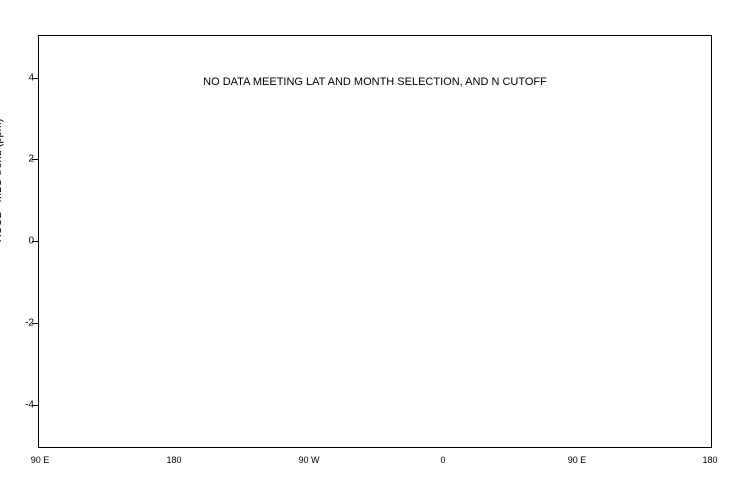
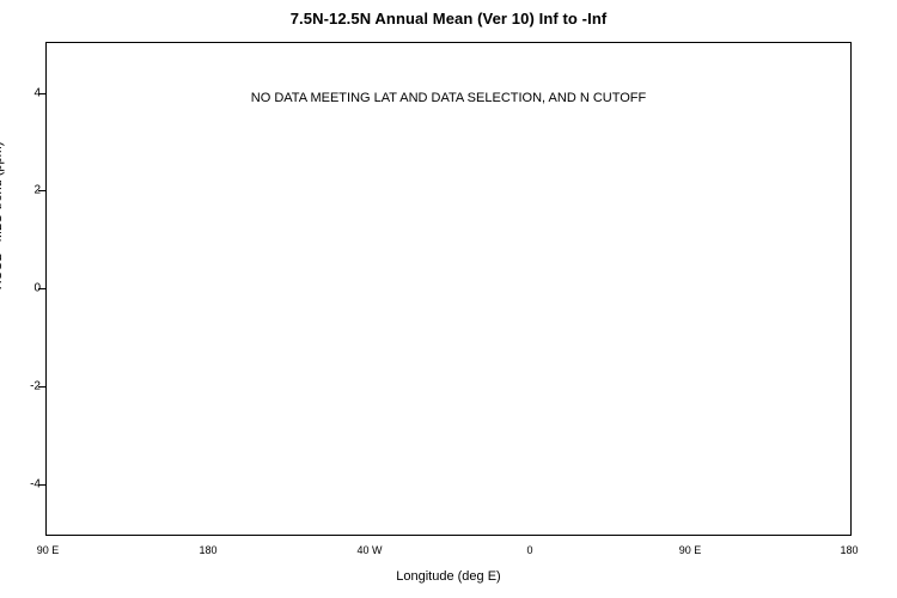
+ 7.5N-12.5N Annual Mean (Ver 10) Inf to -Inf
+ Longitude (deg E)
  90 E
  180
- 90 W
+ 40 W
  0
  90 E
  180
- NO DATA MEETING LAT AND MONTH SELECTION, AND N CUTOFF
+ NO DATA MEETING LAT AND DATA SELECTION, AND N CUTOFF
